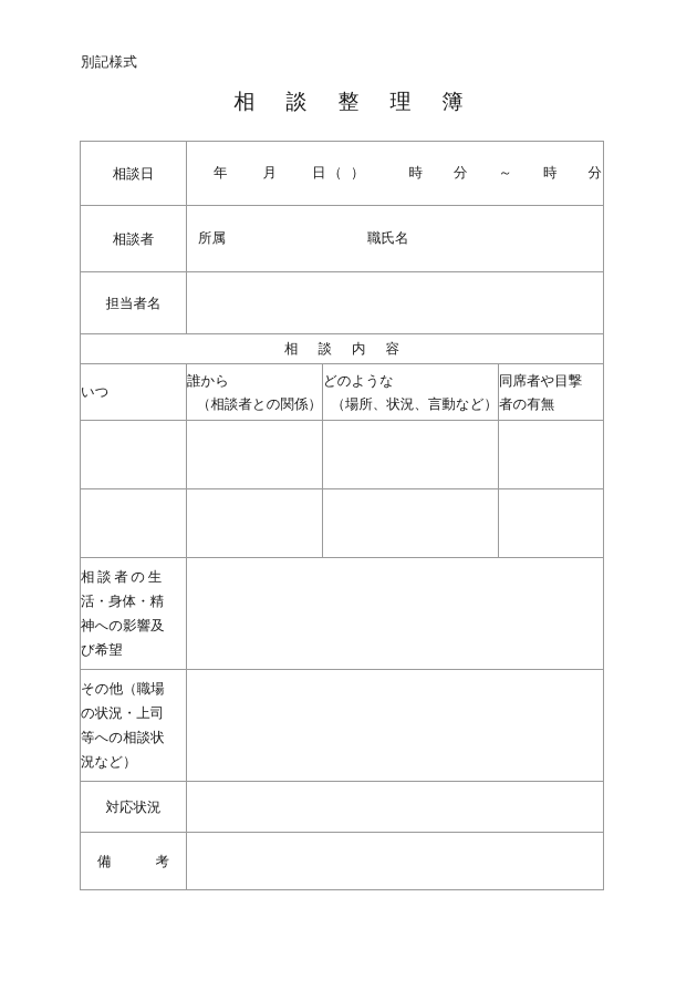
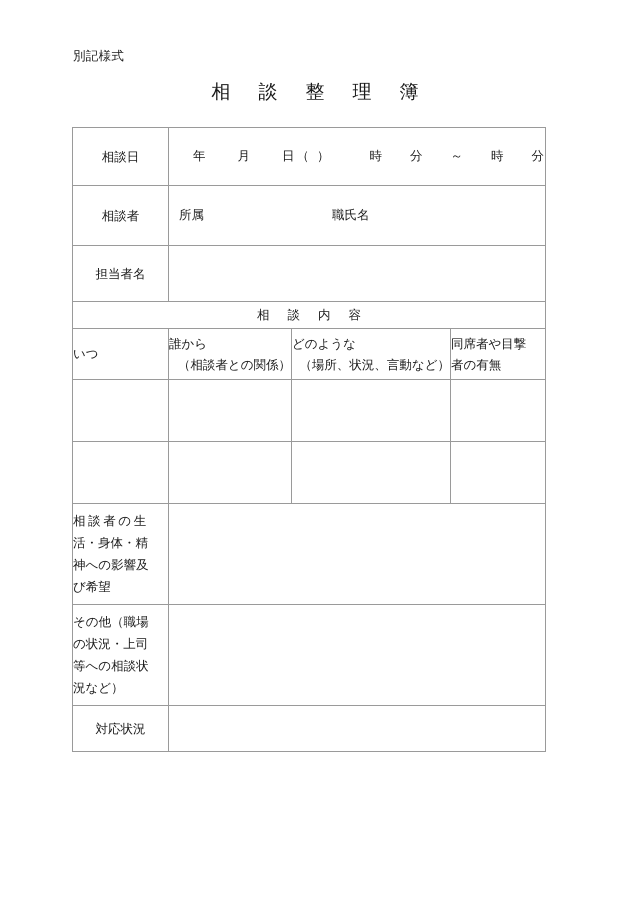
  別記様式
  相 談 整 理 簿
  相談日	年 月 日（ ） 時 分 ～ 時 分
  相談者	所属 職氏名
  担当者名
  相 談 内 容
  いつ	誰から （相談者との関係）	どのような （場所、状況、言動など）	同席者や目撃 者の有無
  相談者の生 活・身体・精 神への影響及 び希望
  その他（職場 の状況・上司 等への相談状 況など）
  対応状況
- 備 考
